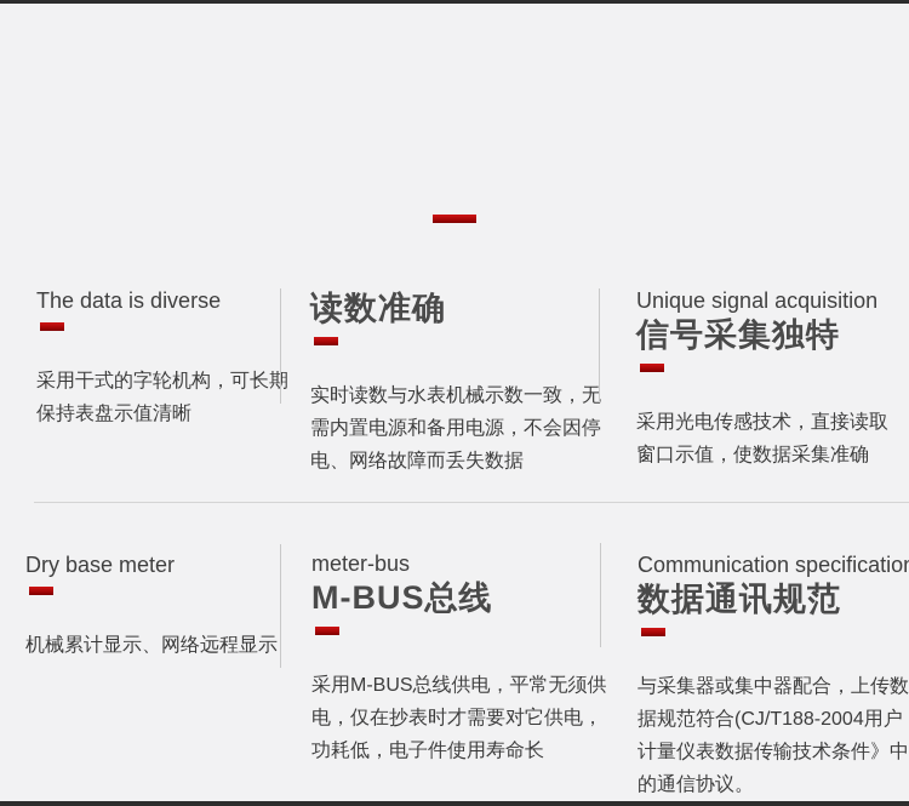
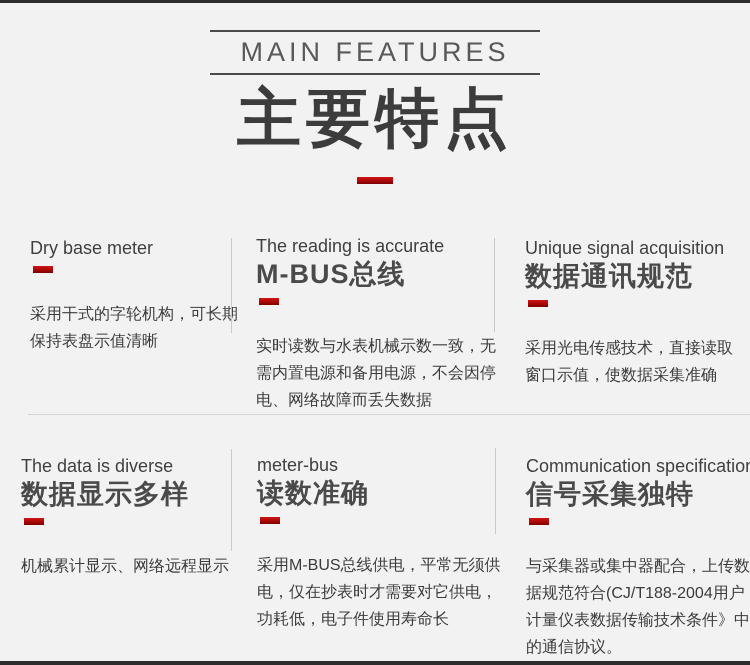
+ MAIN FEATURES
+ 主要特点
- The data is diverse
+ Dry base meter
  采用干式的字轮机构，可长期
  保持表盘示值清晰
+ The reading is accurate
- 读数准确
+ M-BUS总线
  实时读数与水表机械示数一致，无
  需内置电源和备用电源，不会因停
  电、网络故障而丢失数据
  Unique signal acquisition
- 信号采集独特
+ 数据通讯规范
  采用光电传感技术，直接读取
  窗口示值，使数据采集准确
- Dry base meter
+ The data is diverse
+ 数据显示多样
  机械累计显示、网络远程显示
  meter-bus
- M-BUS总线
+ 读数准确
  采用M-BUS总线供电，平常无须供
  电，仅在抄表时才需要对它供电，
  功耗低，电子件使用寿命长
  Communication specificatio
- 数据通讯规范
+ 信号采集独特
  与采集器或集中器配合，上传数
  据规范符合(CJ/T188-2004用户
  计量仪表数据传输技术条件》中
  的通信协议。
